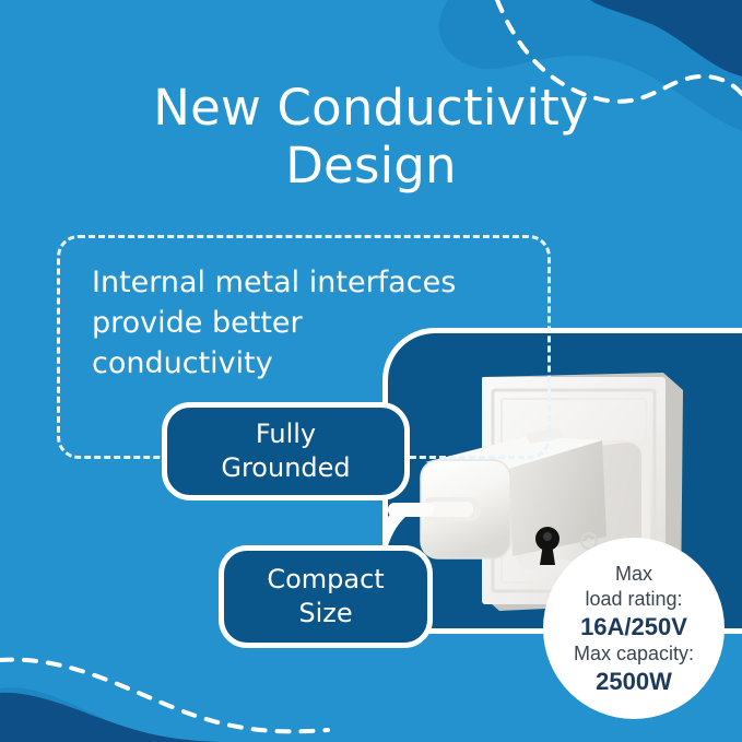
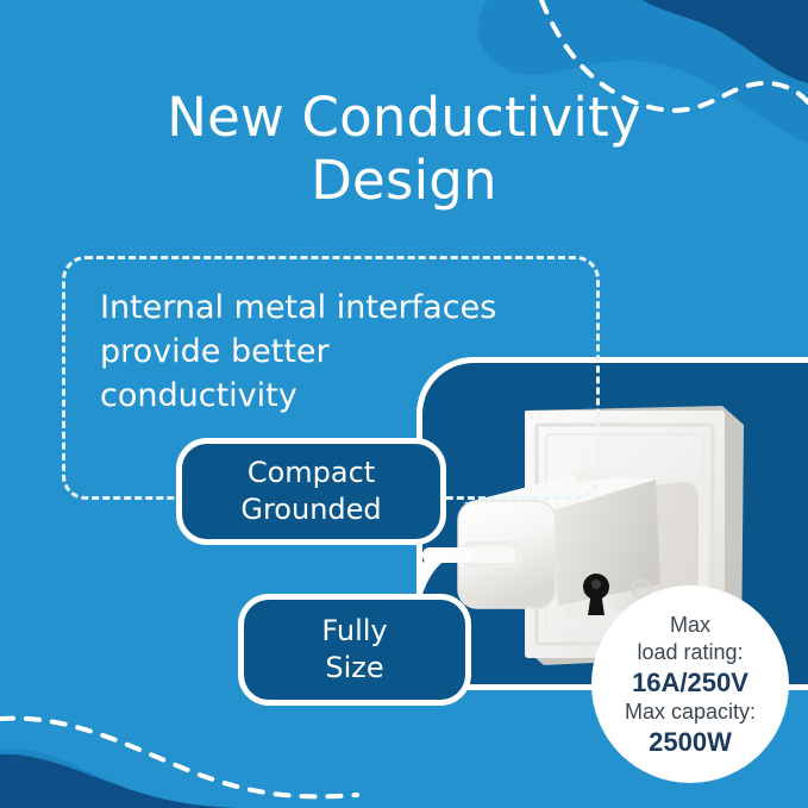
  New Conductivity
  Design
  Internal metal interfaces
  provide better
  conductivity
- Fully
+ Compact
  Grounded
- Compact
+ Fully
  Size
  Max
  load rating:
  16A/250V
  Max capacity:
  2500W
